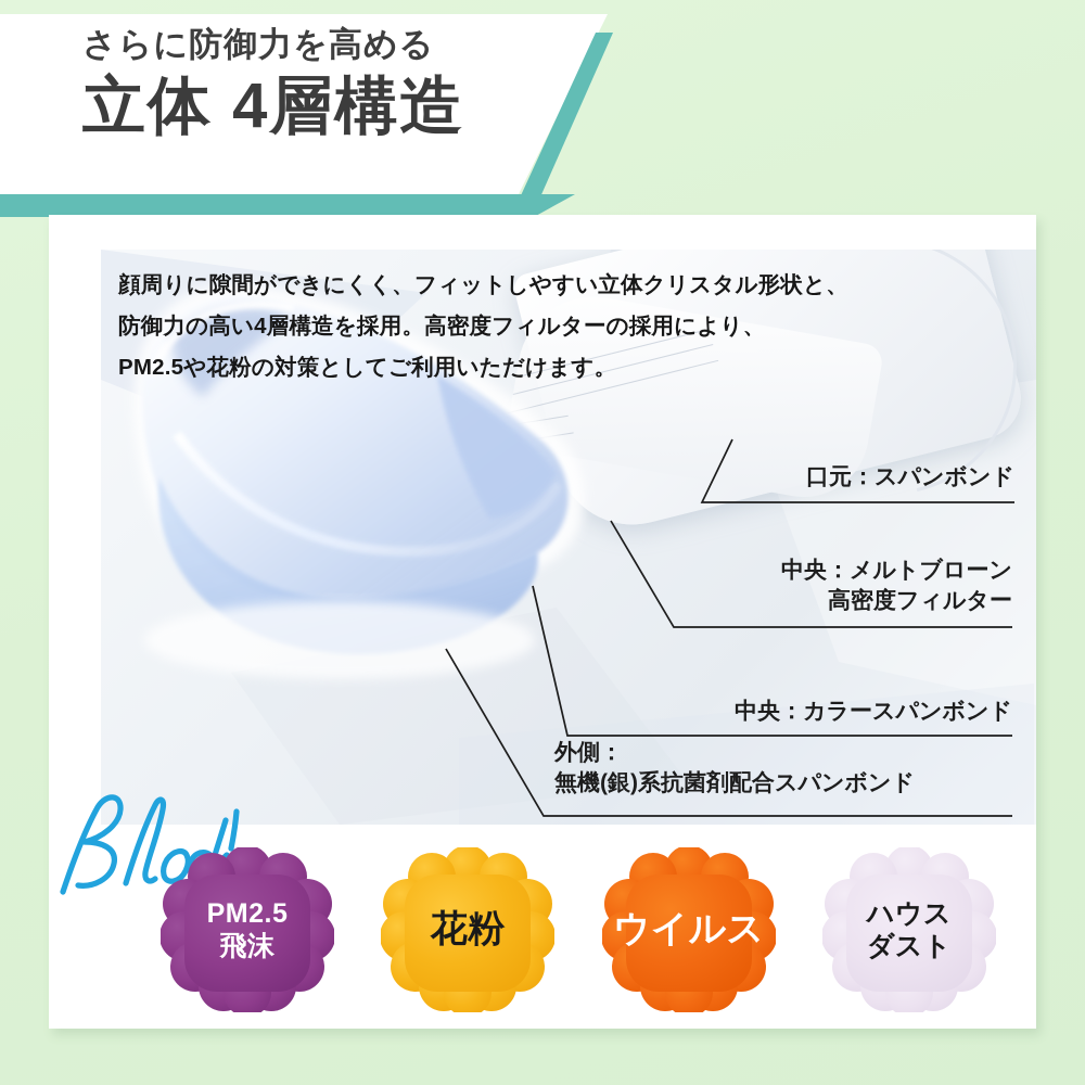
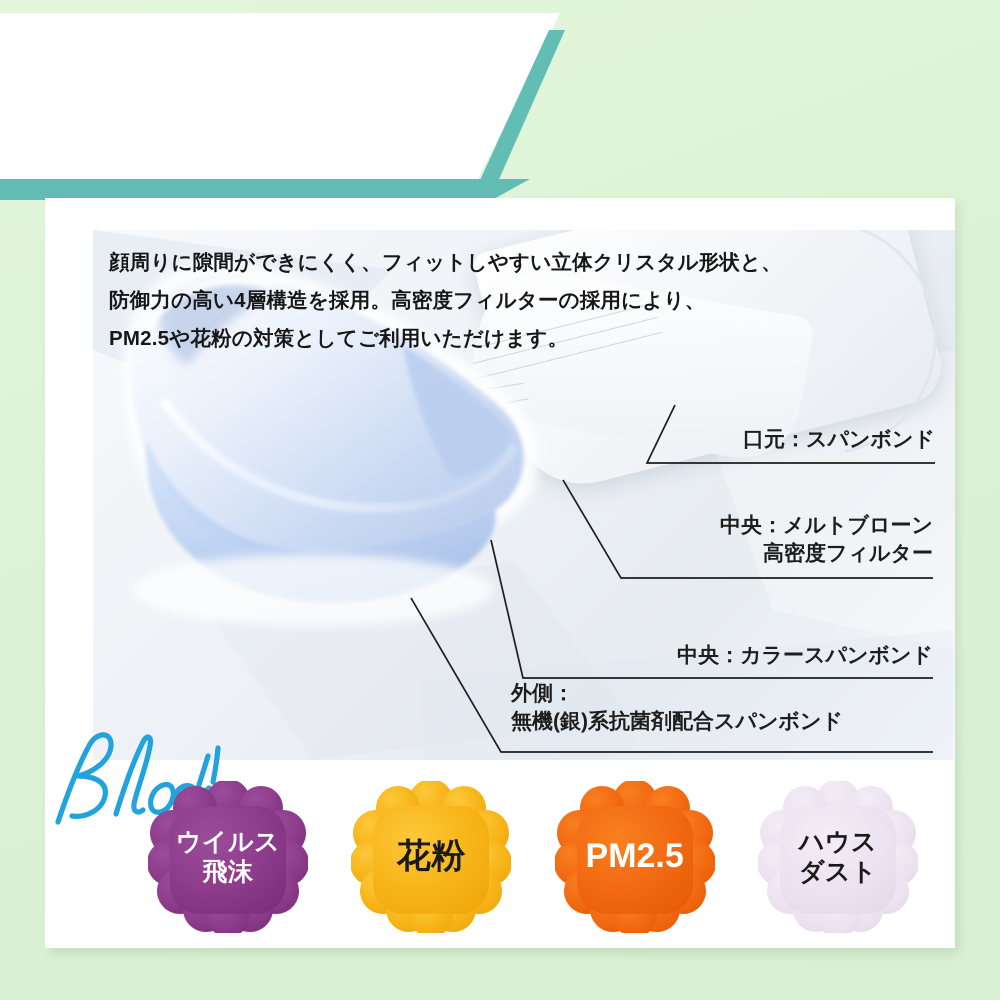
- さらに防御力を高める
- 立体 4層構造
  顔周りに隙間ができにくく、フィットしやすい立体クリスタル形状と、
  防御力の高い4層構造を採用。高密度フィルターの採用により、
  PM2.5や花粉の対策としてご利用いただけます。
  口元：スパンボンド
  中央：メルトブローン
  高密度フィルター
  中央：カラースパンボンド
  外側：
  無機(銀)系抗菌剤配合スパンボンド
- PM2.5
+ ウイルス
  飛沫
  花粉
- ウイルス
+ PM2.5
  ハウス
  ダスト
